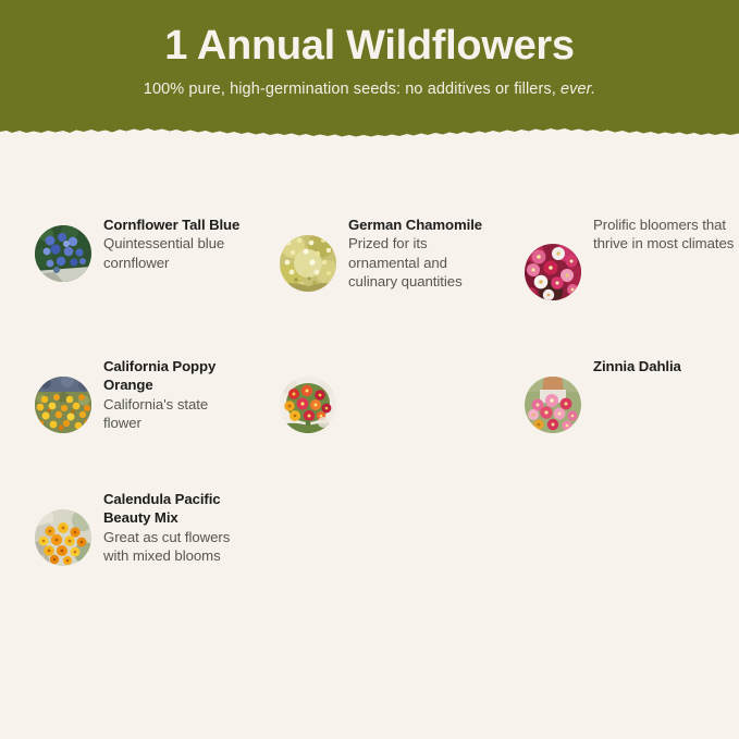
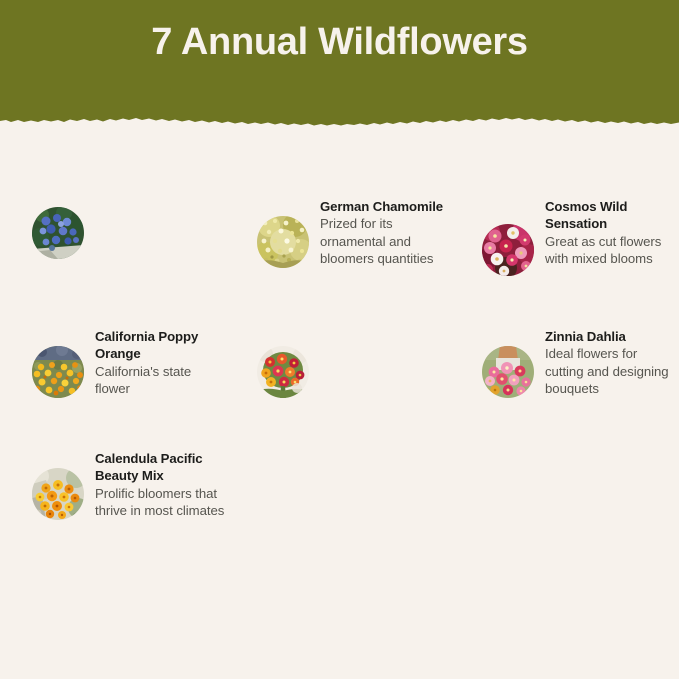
- 1 Annual Wildflowers
+ 7 Annual Wildflowers
- 100% pure, high-germination seeds: no additives or fillers, ever.
- Cornflower Tall Blue
- Quintessential blue cornflower
  German Chamomile
- Prized for its ornamental and culinary quantities
+ Prized for its ornamental and bloomers quantities
+ Cosmos Wild Sensation
- Prolific bloomers that thrive in most climates
+ Great as cut flowers with mixed blooms
  California Poppy Orange
  California's state flower
  Zinnia Dahlia
+ Ideal flowers for cutting and designing bouquets
  Calendula Pacific Beauty Mix
- Great as cut flowers with mixed blooms
+ Prolific bloomers that thrive in most climates
